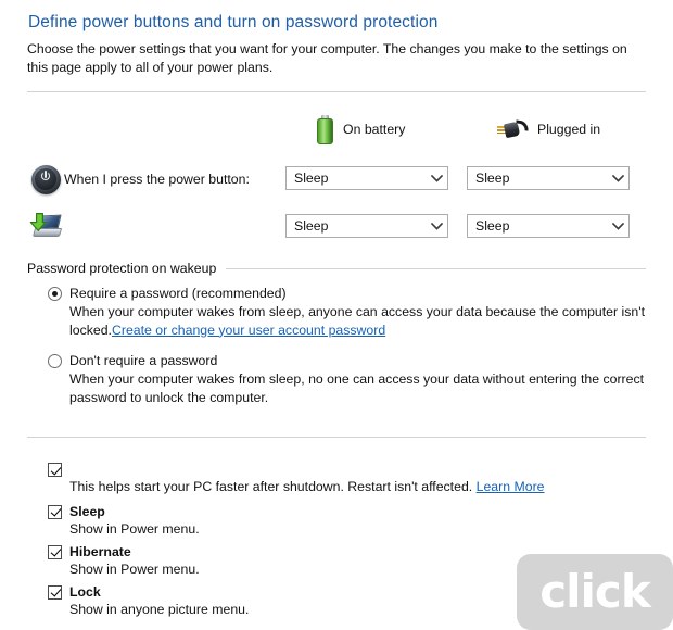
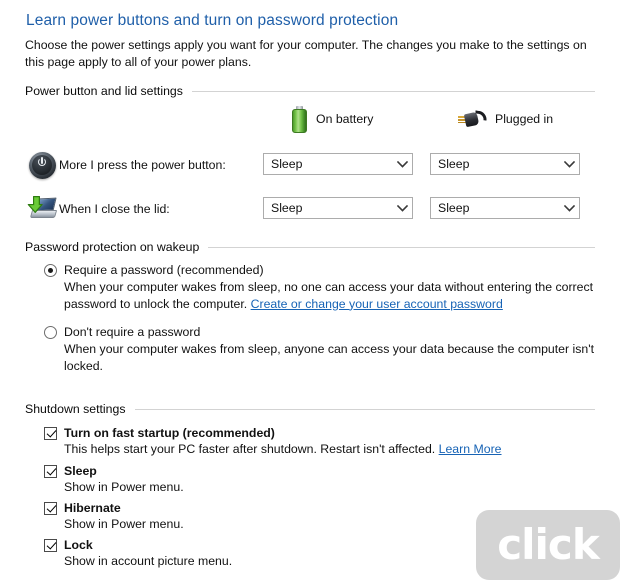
- Define power buttons and turn on password protection
+ Learn power buttons and turn on password protection
- Choose the power settings that you want for your computer. The changes you make to the settings on this page apply to all of your power plans.
+ Choose the power settings apply you want for your computer. The changes you make to the settings on this page apply to all of your power plans.
+ Power button and lid settings
  On battery
  Plugged in
- When I press the power button:
+ More I press the power button:
  Sleep
  Sleep
+ When I close the lid:
  Sleep
  Sleep
  Password protection on wakeup
  Require a password (recommended)
- When your computer wakes from sleep, anyone can access your data because the computer isn't locked.Create or change your user account password
+ When your computer wakes from sleep, no one can access your data without entering the correct password to unlock the computer. Create or change your user account password
  Don't require a password
- When your computer wakes from sleep, no one can access your data without entering the correct password to unlock the computer.
+ When your computer wakes from sleep, anyone can access your data because the computer isn't locked.
+ Shutdown settings
+ Turn on fast startup (recommended)
  This helps start your PC faster after shutdown. Restart isn't affected. Learn More
  Sleep
  Show in Power menu.
  Hibernate
  Show in Power menu.
  Lock
- Show in anyone picture menu.
+ Show in account picture menu.
  click
